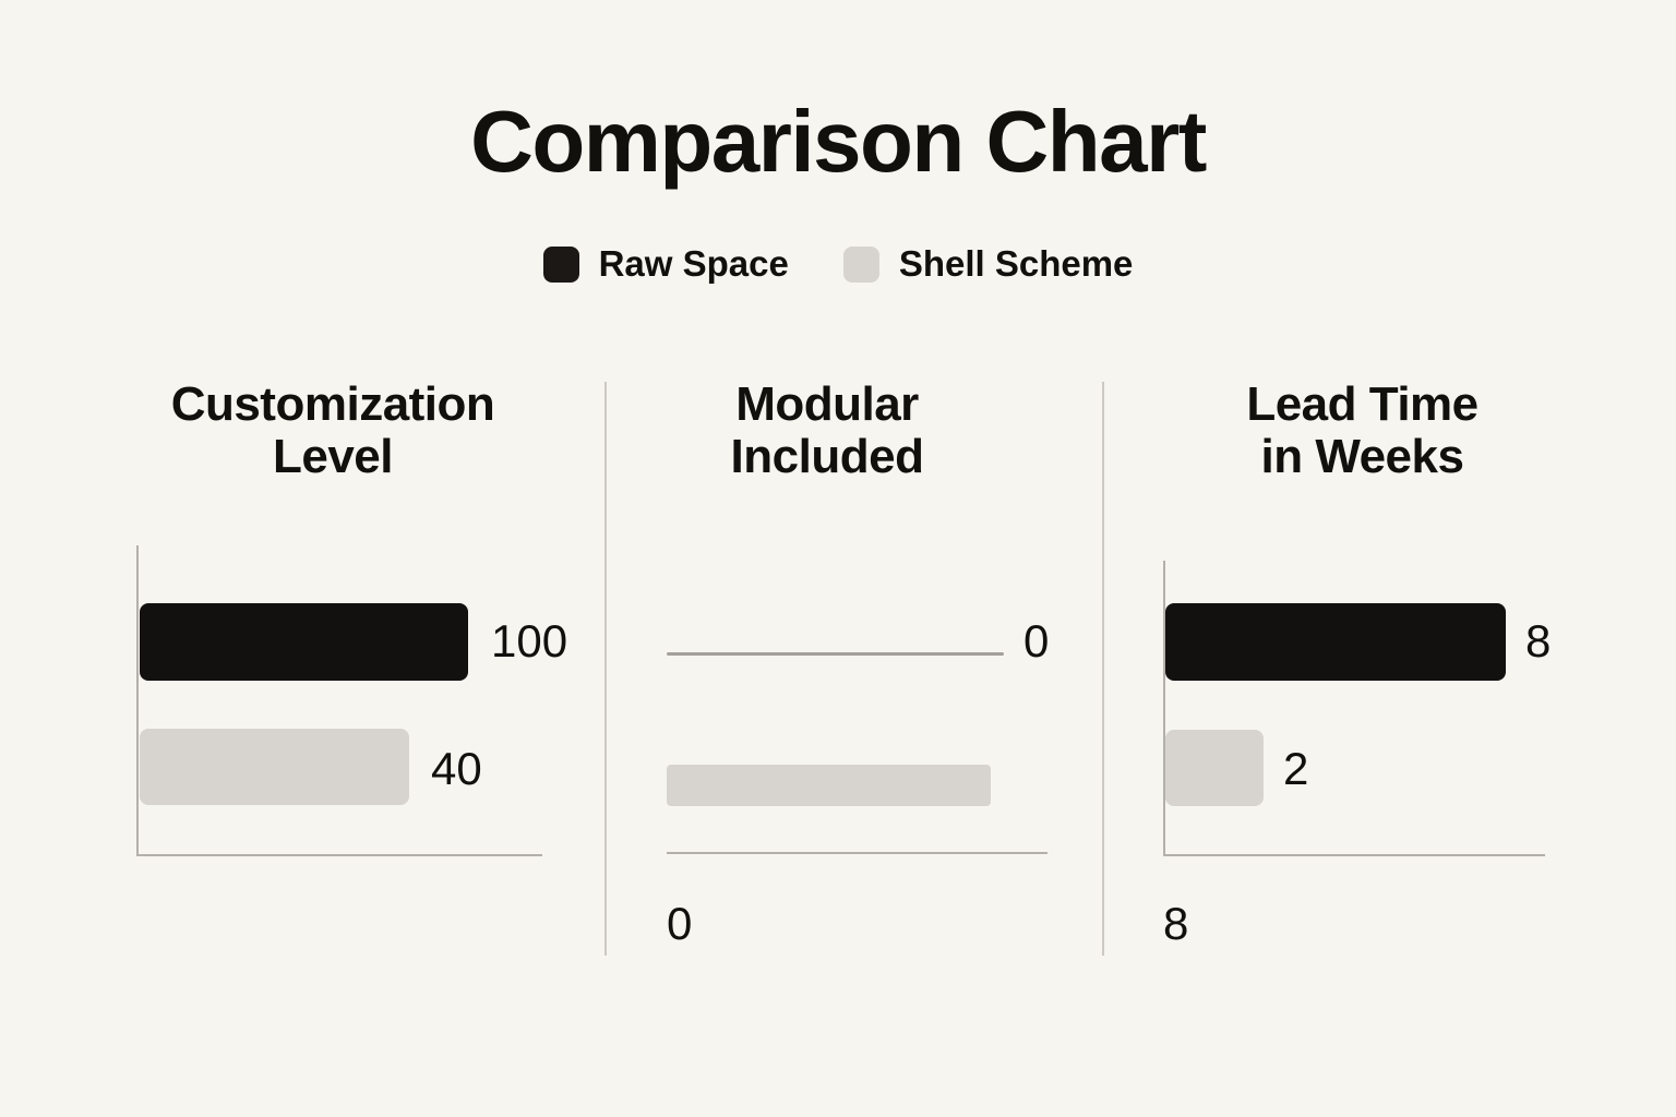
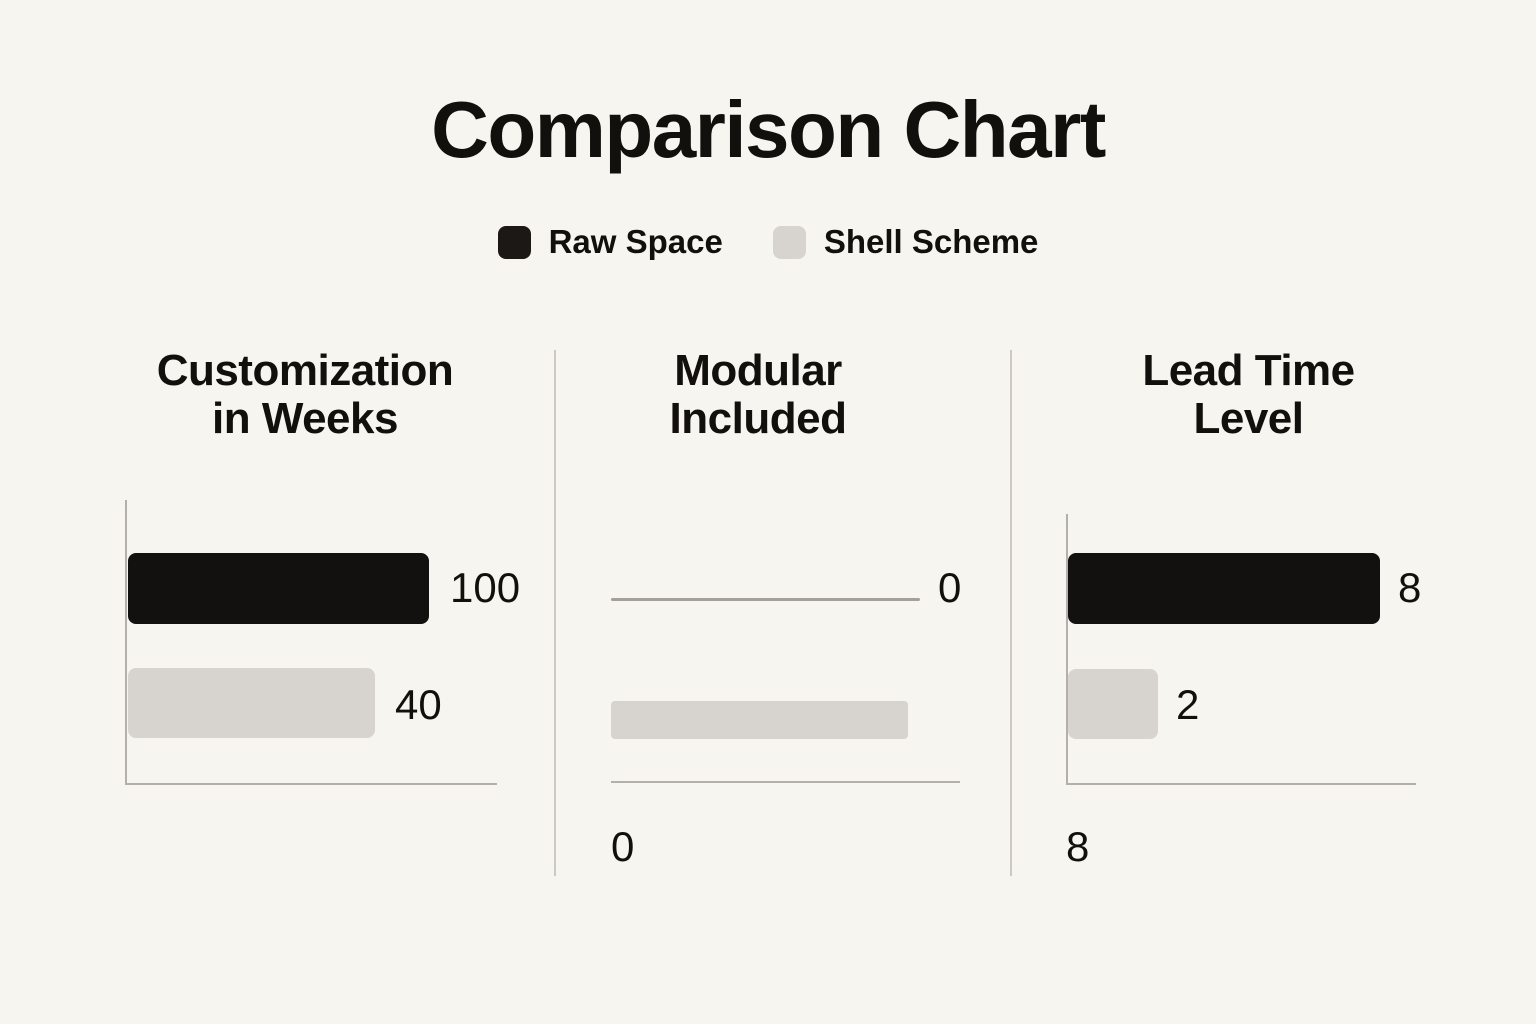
  Comparison Chart
  Raw Space
  Shell Scheme
  Customization
- Level
+ in Weeks
  100
  40
  Modular
  Included
  0
  0
  Lead Time
- in Weeks
+ Level
  8
  2
  8
